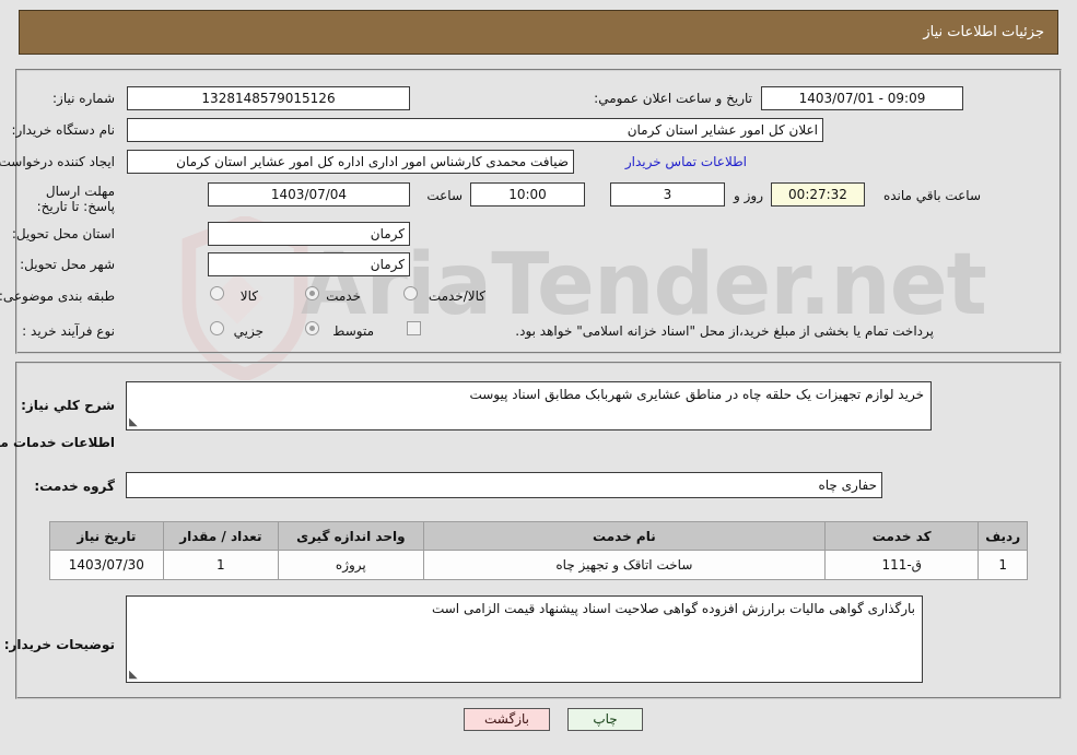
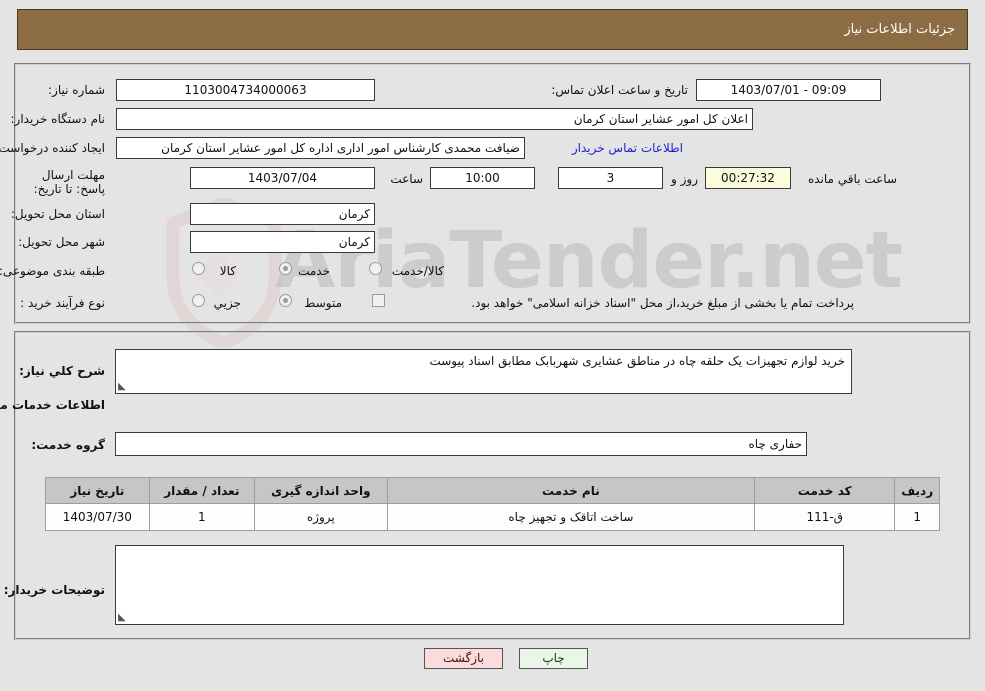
  AriaTender.net
  جزئیات اطلاعات نیاز
  شماره نیاز:
- 1328148579015126
+ 1103004734000063
- تاریخ و ساعت اعلان عمومي:
+ تاریخ و ساعت اعلان تماس:
  09:09 - 1403/07/01
  نام دستگاه خریدار:
  اعلان کل امور عشایر استان کرمان
  ایجاد کننده درخواست
  ضیافت محمدی کارشناس امور اداری اداره کل امور عشایر استان کرمان
  اطلاعات تماس خریدار
  مهلت ارسال پاسخ: تا تاریخ:
  1403/07/04
  ساعت
  10:00
  3
  روز و
  00:27:32
  ساعت باقي مانده
  استان محل تحویل:
  کرمان
  شهر محل تحویل:
  کرمان
  طبقه بندی موضوعی:
  کالا
  خدمت
  کالا/خدمت
  نوع فرآیند خرید :
  جزیي
  متوسط
  پرداخت تمام یا بخشی از مبلغ خرید،از محل "اسناد خزانه اسلامی" خواهد بود.
  شرح کلي نیاز:
  خرید لوازم تجهیزات یک حلقه چاه در مناطق عشایری شهربابک مطابق اسناد پیوست
  گروه خدمت:
  حفاری چاه
  ردیف	کد خدمت	نام خدمت	واحد اندازه گیری	تعداد / مقدار	تاریخ نیاز
  1	ق-111	ساخت اتاقک و تجهیز چاه	پروژه	1	1403/07/30
  توضیحات خریدار:
- بارگذاری گواهی مالیات برارزش افزوده گواهی صلاحیت اسناد پیشنهاد قیمت الزامی است
  چاپ
  بازگشت
